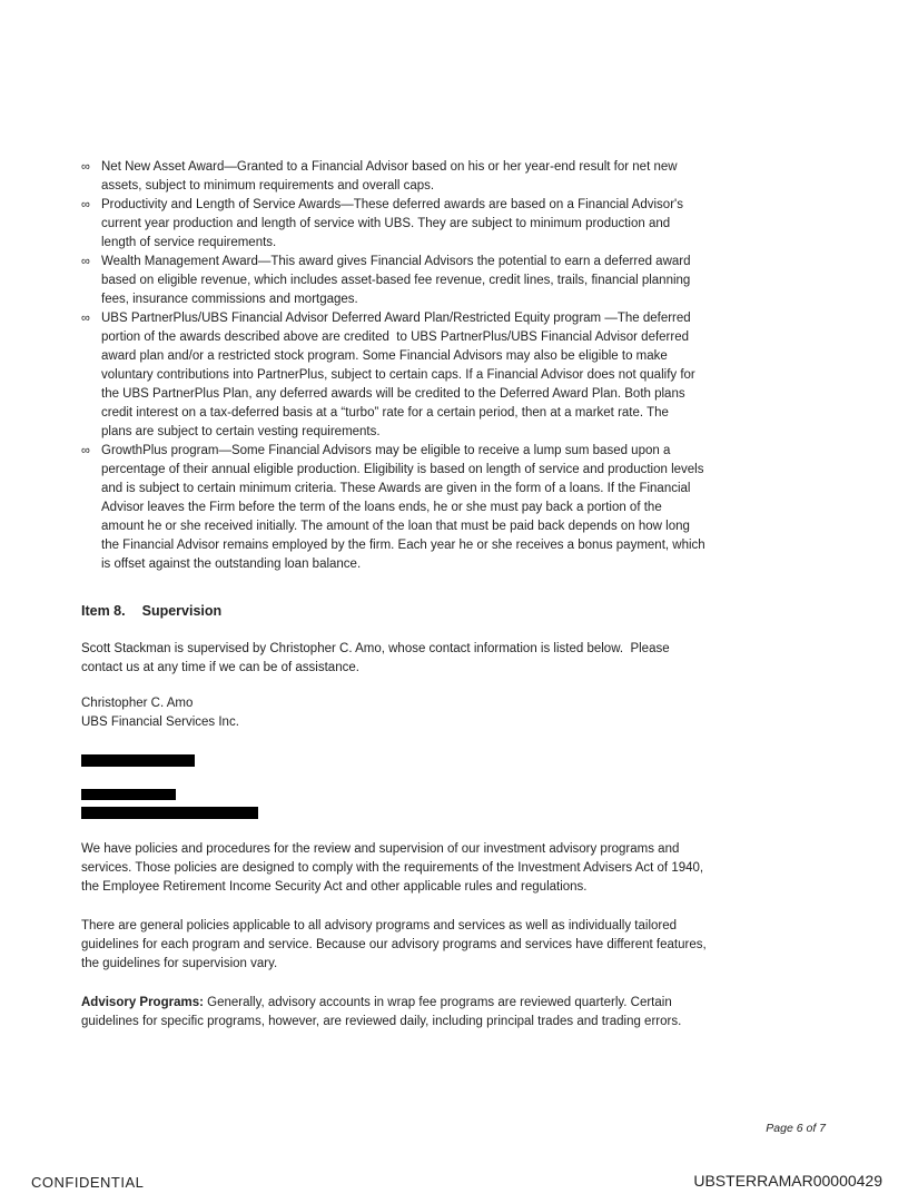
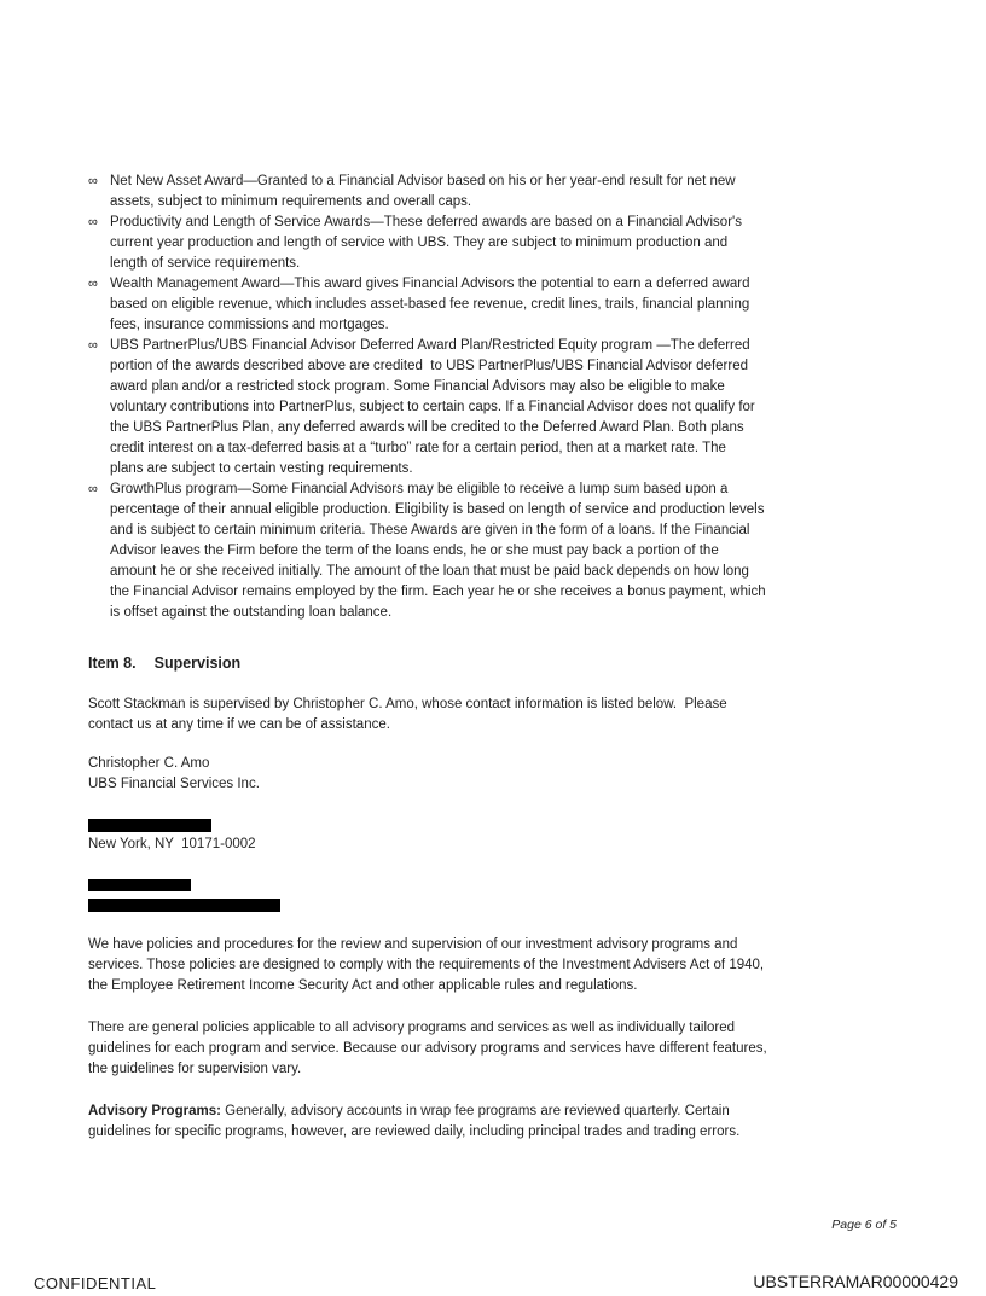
  ∞
  Net New Asset Award—Granted to a Financial Advisor based on his or her year-end result for net new
  assets, subject to minimum requirements and overall caps.
  ∞
  Productivity and Length of Service Awards—These deferred awards are based on a Financial Advisor's
  current year production and length of service with UBS. They are subject to minimum production and
  length of service requirements.
  ∞
  Wealth Management Award—This award gives Financial Advisors the potential to earn a deferred award
  based on eligible revenue, which includes asset-based fee revenue, credit lines, trails, financial planning
  fees, insurance commissions and mortgages.
  ∞
  UBS PartnerPlus/UBS Financial Advisor Deferred Award Plan/Restricted Equity program —The deferred
  portion of the awards described above are credited to UBS PartnerPlus/UBS Financial Advisor deferred
  award plan and/or a restricted stock program. Some Financial Advisors may also be eligible to make
  voluntary contributions into PartnerPlus, subject to certain caps. If a Financial Advisor does not qualify for
  the UBS PartnerPlus Plan, any deferred awards will be credited to the Deferred Award Plan. Both plans
  credit interest on a tax-deferred basis at a “turbo” rate for a certain period, then at a market rate. The
  plans are subject to certain vesting requirements.
  ∞
  GrowthPlus program—Some Financial Advisors may be eligible to receive a lump sum based upon a
  percentage of their annual eligible production. Eligibility is based on length of service and production levels
  and is subject to certain minimum criteria. These Awards are given in the form of a loans. If the Financial
  Advisor leaves the Firm before the term of the loans ends, he or she must pay back a portion of the
  amount he or she received initially. The amount of the loan that must be paid back depends on how long
  the Financial Advisor remains employed by the firm. Each year he or she receives a bonus payment, which
  is offset against the outstanding loan balance.
  Item 8. Supervision
  Scott Stackman is supervised by Christopher C. Amo, whose contact information is listed below. Please
  contact us at any time if we can be of assistance.
  Christopher C. Amo
  UBS Financial Services Inc.
+ New York, NY 10171-0002
  We have policies and procedures for the review and supervision of our investment advisory programs and
  services. Those policies are designed to comply with the requirements of the Investment Advisers Act of 1940,
  the Employee Retirement Income Security Act and other applicable rules and regulations.
  There are general policies applicable to all advisory programs and services as well as individually tailored
  guidelines for each program and service. Because our advisory programs and services have different features,
  the guidelines for supervision vary.
  Advisory Programs: Generally, advisory accounts in wrap fee programs are reviewed quarterly. Certain
  guidelines for specific programs, however, are reviewed daily, including principal trades and trading errors.
- Page 6 of 7
+ Page 6 of 5
  CONFIDENTIAL
  UBSTERRAMAR00000429
